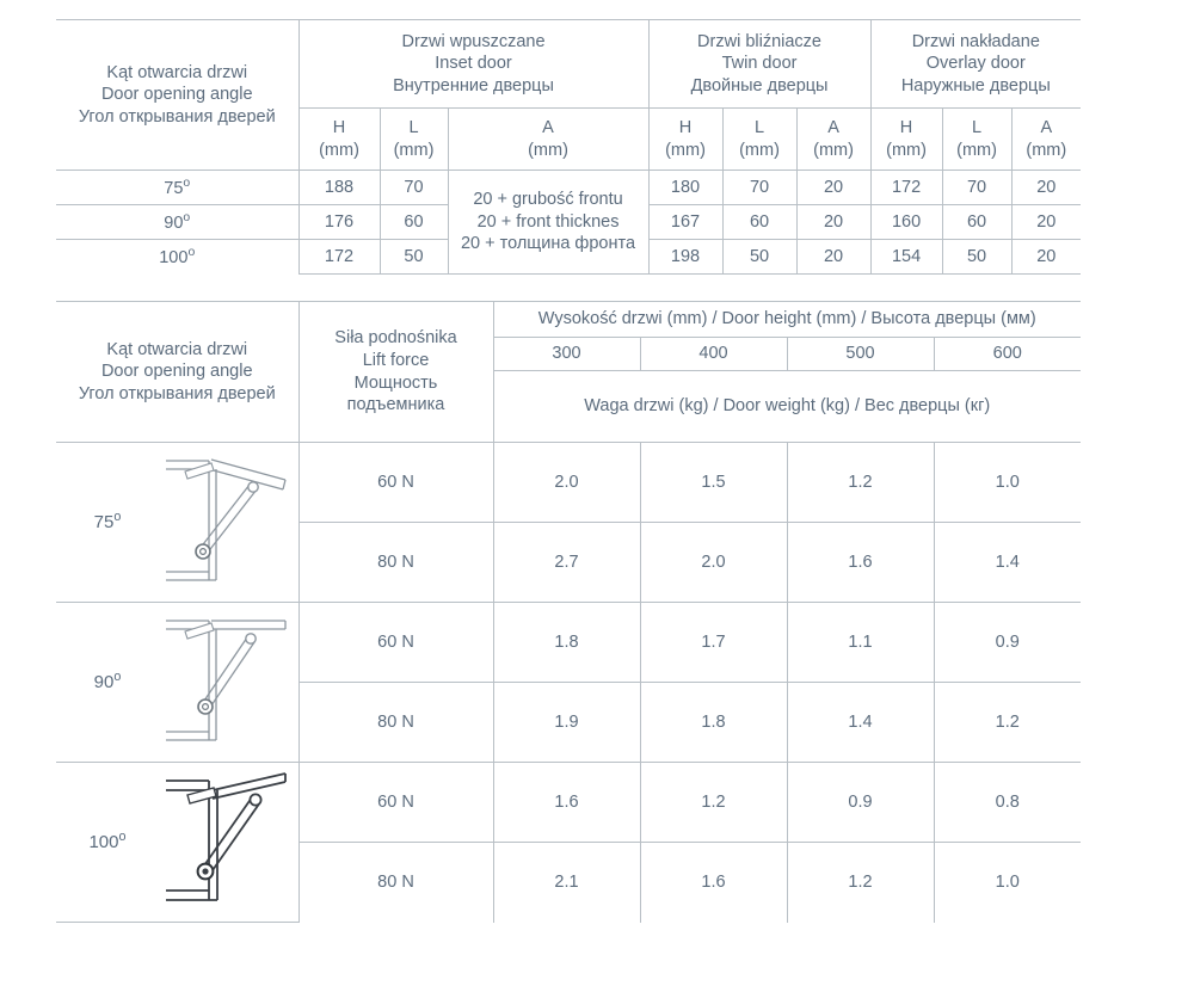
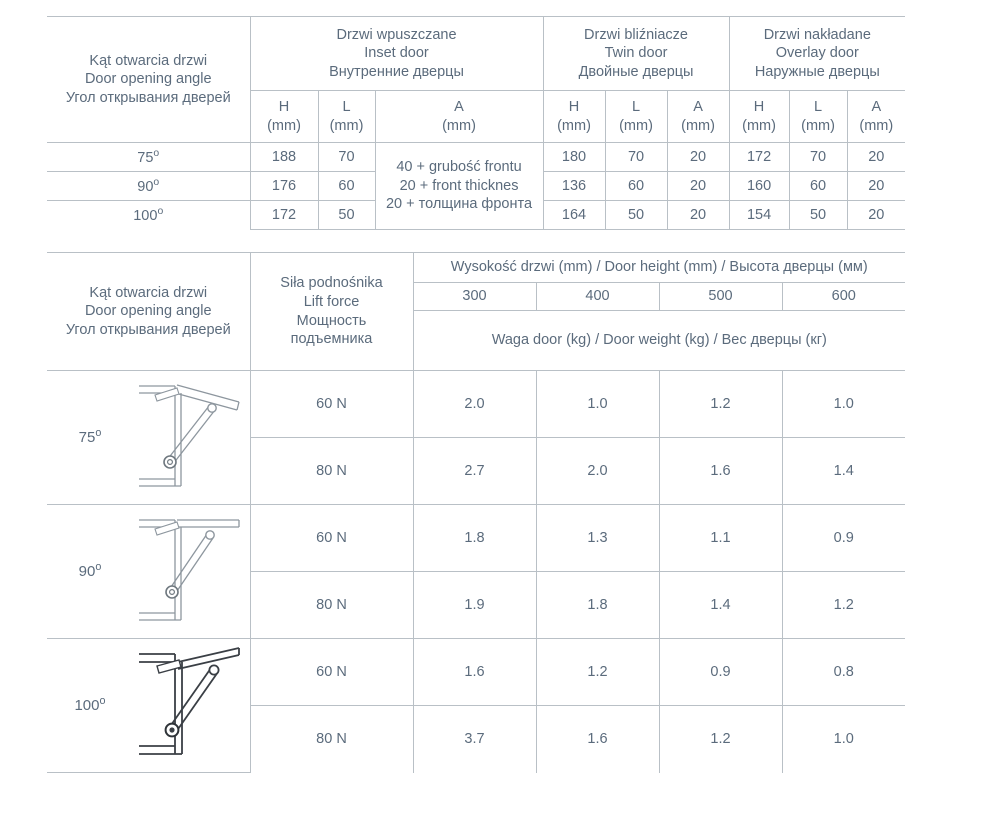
  Kąt otwarcia drzwi Door opening angle Угол открывания дверей	Drzwi wpuszczane Inset door Внутренние дверцы	Drzwi bliźniacze Twin door Двойные дверцы	Drzwi nakładane Overlay door Наружные дверцы
  H (mm)	L (mm)	A (mm)	H (mm)	L (mm)	A (mm)	H (mm)	L (mm)	A (mm)
- 75o	188	70	20 + grubość frontu 20 + front thicknes 20 + толщина фронта	180	70	20	172	70	20
+ 75o	188	70	40 + grubość frontu 20 + front thicknes 20 + толщина фронта	180	70	20	172	70	20
- 90o	176	60	167	60	20	160	60	20
+ 90o	176	60	136	60	20	160	60	20
- 100o	172	50	198	50	20	154	50	20
+ 100o	172	50	164	50	20	154	50	20
  Kąt otwarcia drzwi Door opening angle Угол открывания дверей	Siła podnośnika Lift force Мощность подъемника	Wysokość drzwi (mm) / Door height (mm) / Высота дверцы (мм)
  300	400	500	600
- Waga drzwi (kg) / Door weight (kg) / Вес дверцы (кг)
+ Waga door (kg) / Door weight (kg) / Вес дверцы (кг)
- 75o	60 N	2.0	1.5	1.2	1.0
+ 75o	60 N	2.0	1.0	1.2	1.0
  80 N	2.7	2.0	1.6	1.4
- 90o	60 N	1.8	1.7	1.1	0.9
+ 90o	60 N	1.8	1.3	1.1	0.9
  80 N	1.9	1.8	1.4	1.2
  100o	60 N	1.6	1.2	0.9	0.8
- 80 N	2.1	1.6	1.2	1.0
+ 80 N	3.7	1.6	1.2	1.0
